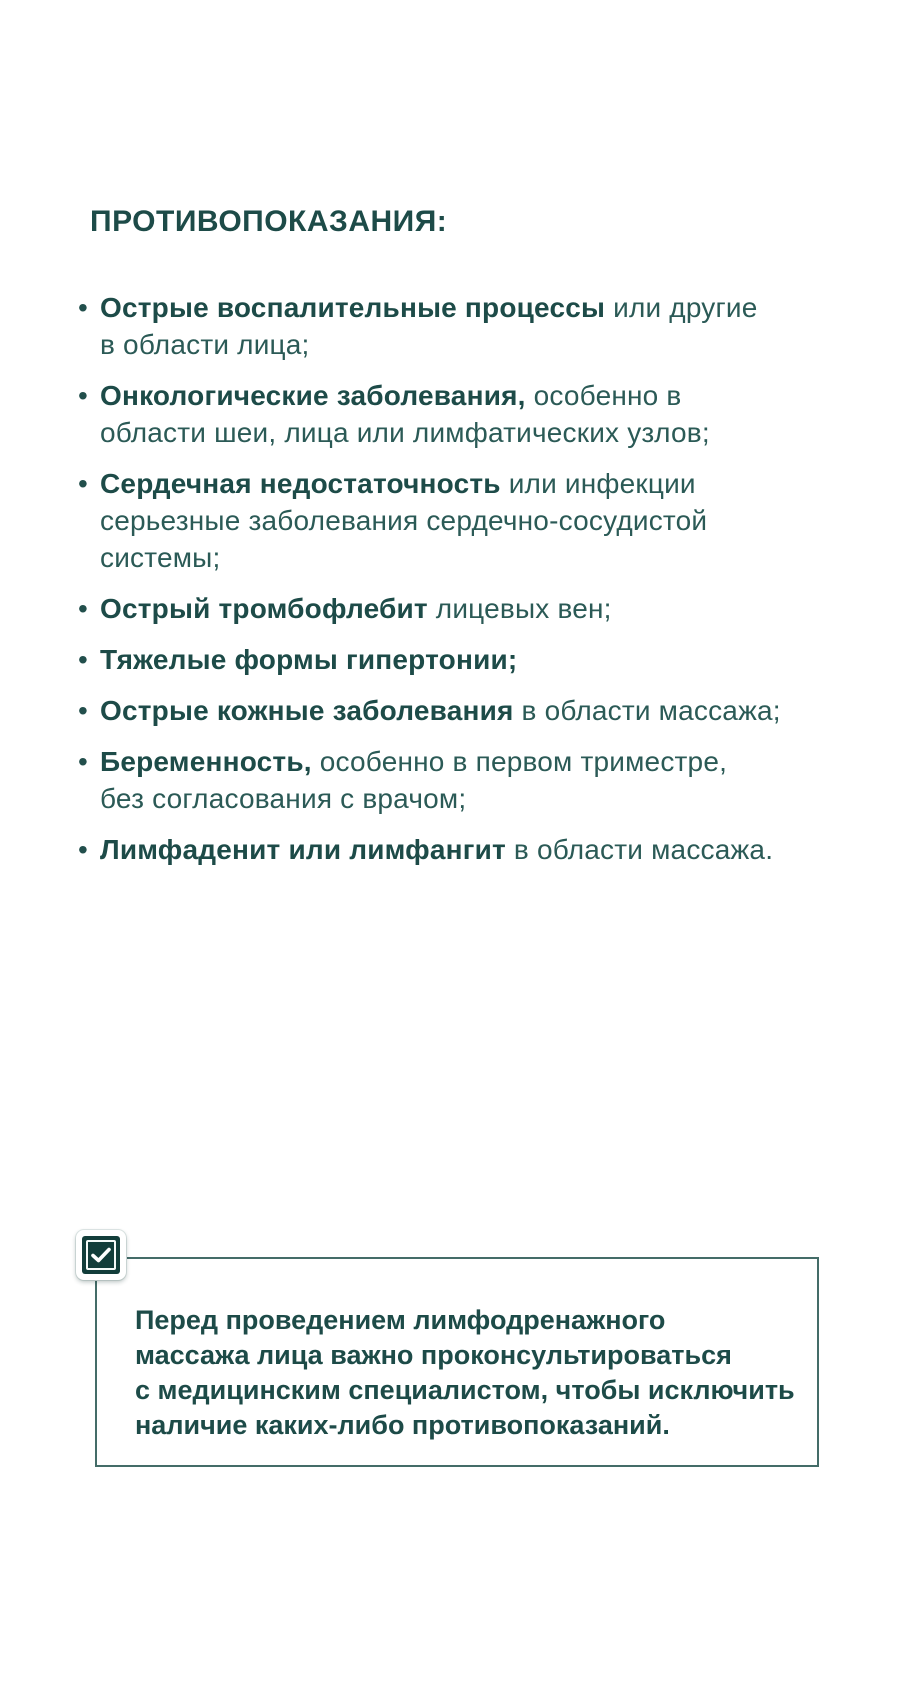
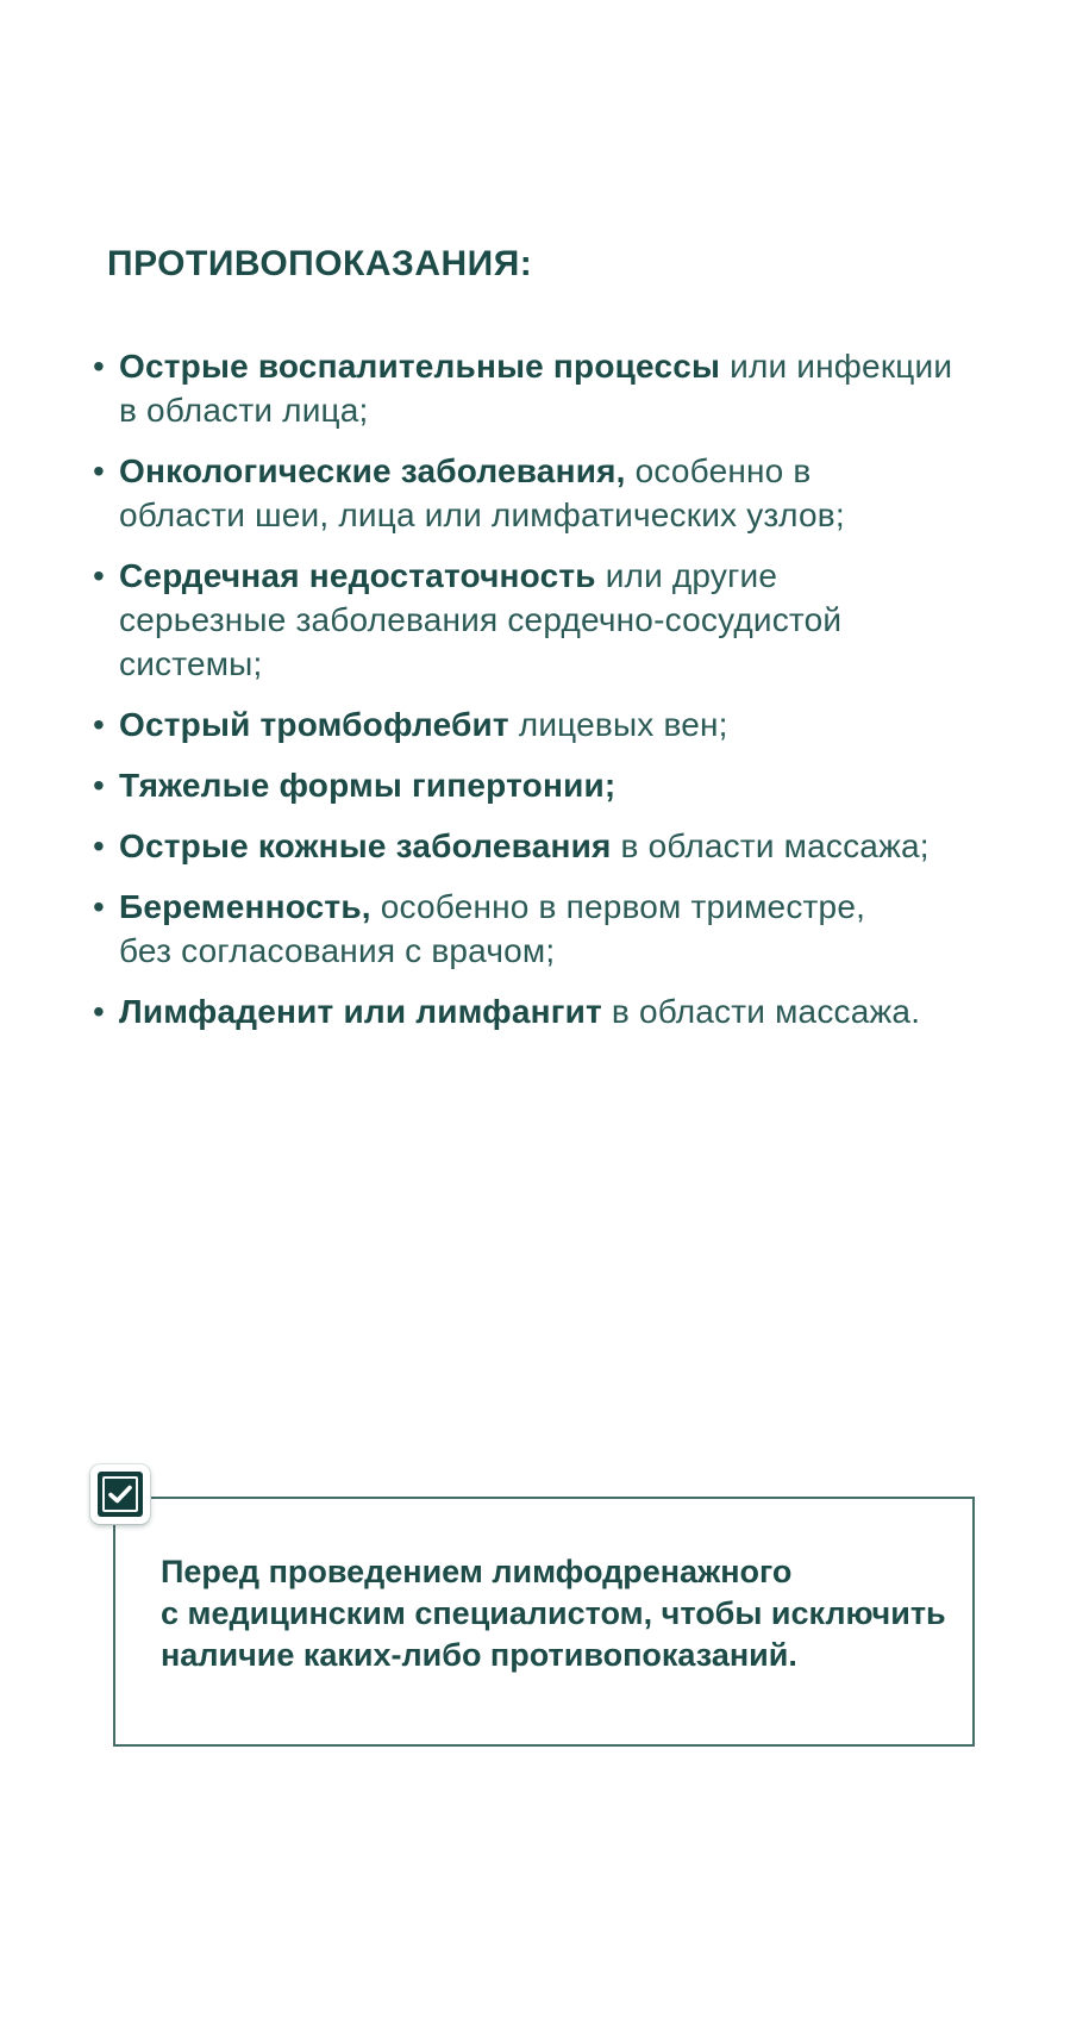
  ПРОТИВОПОКАЗАНИЯ:
  •
- Острые воспалительные процессы или другие
+ Острые воспалительные процессы или инфекции
  в области лица;
  •
  Онкологические заболевания, особенно в
  области шеи, лица или лимфатических узлов;
  •
- Сердечная недостаточность или инфекции
+ Сердечная недостаточность или другие
  серьезные заболевания сердечно-сосудистой
  системы;
  •
  Острый тромбофлебит лицевых вен;
  •
  Тяжелые формы гипертонии;
  •
  Острые кожные заболевания в области массажа;
  •
  Беременность, особенно в первом триместре,
  без согласования с врачом;
  •
  Лимфаденит или лимфангит в области массажа.
  Перед проведением лимфодренажного
- массажа лица важно проконсультироваться
  с медицинским специалистом, чтобы исключить
  наличие каких-либо противопоказаний.
